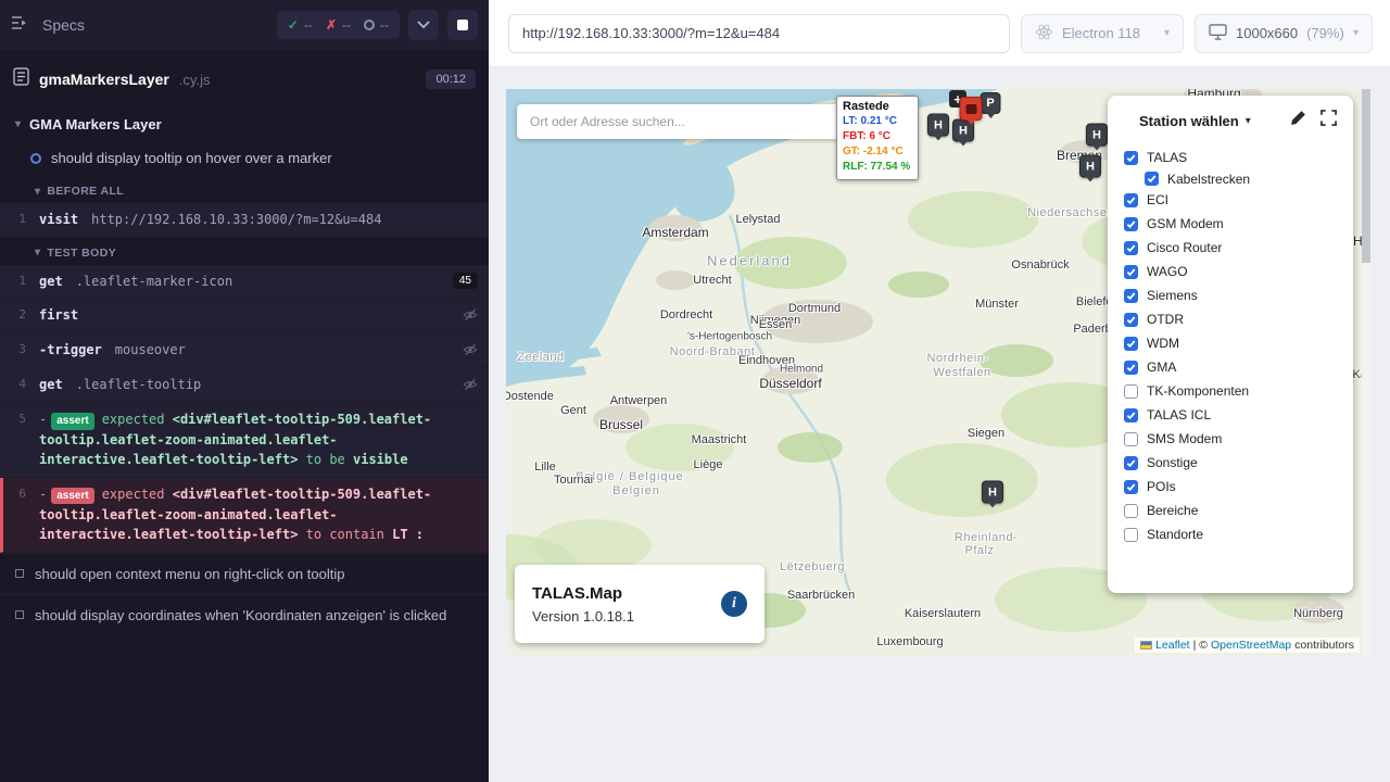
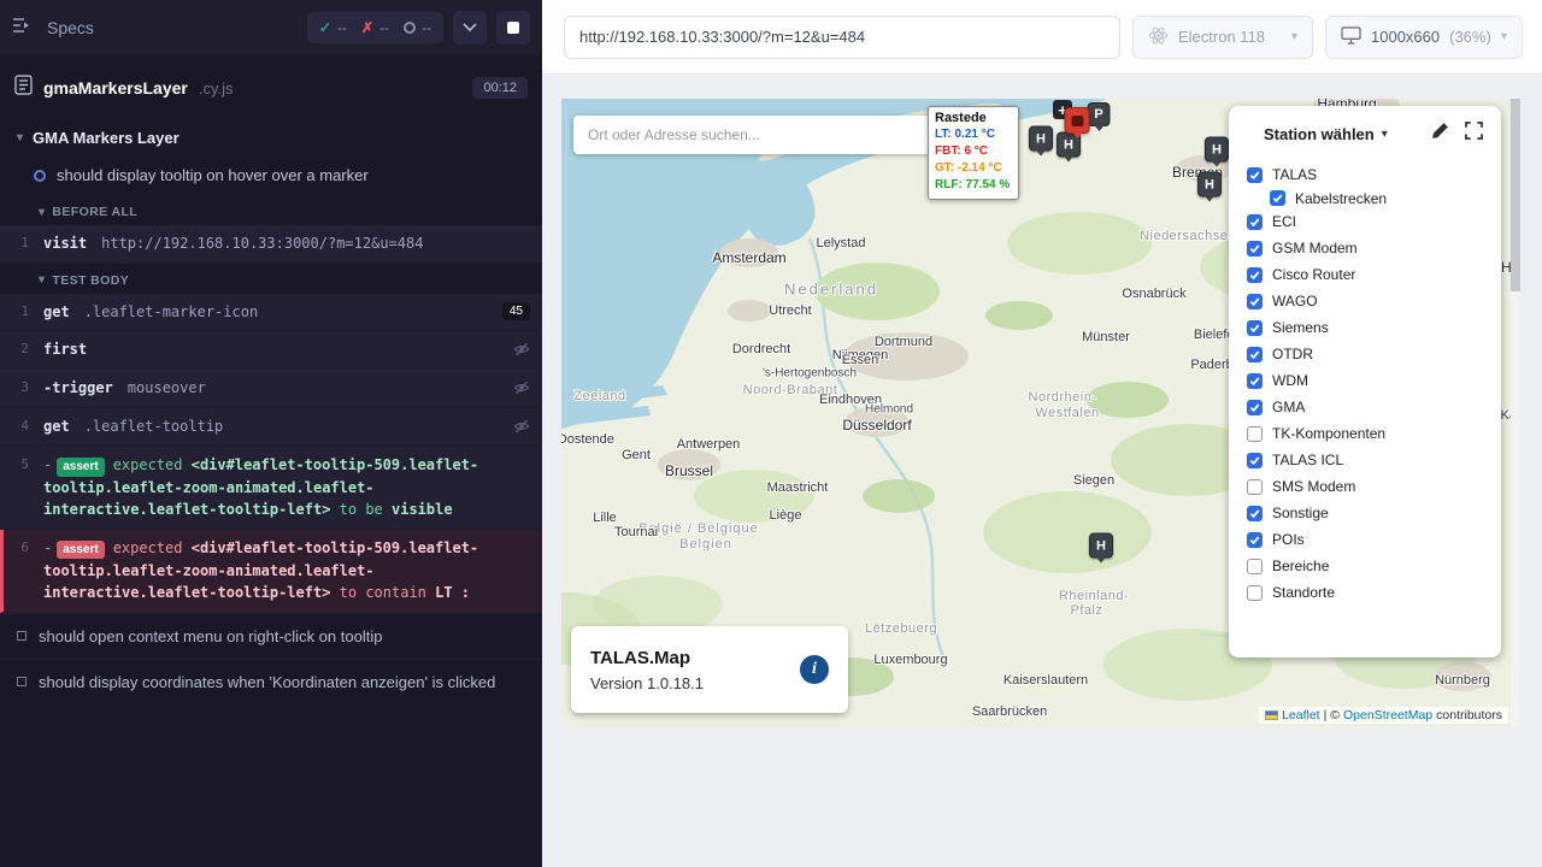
  Specs
  ✓
  --
  ✗
  --
  --
  gmaMarkersLayer
  .cy.js
  00:12
  ▾
  GMA Markers Layer
  should display tooltip on hover over a marker
  ▾
  BEFORE ALL
  1
  visit http://192.168.10.33:3000/?m=12&u=484
  ▾
  TEST BODY
  1
  get .leaflet-marker-icon
  45
  2
  first
  3
  -trigger mouseover
  4
  get .leaflet-tooltip
  5
  - assert expected <div#leaflet-tooltip-509.leaflet-tooltip.leaflet-zoom-animated.leaflet-interactive.leaflet-tooltip-left> to be visible
  6
  - assert expected <div#leaflet-tooltip-509.leaflet-tooltip.leaflet-zoom-animated.leaflet-interactive.leaflet-tooltip-left> to contain LT :
  should open context menu on right-click on tooltip
  should display coordinates when 'Koordinaten anzeigen' is clicked
  http://192.168.10.33:3000/?m=12&u=484
  Electron 118
  ▾
  1000x660
- (79%)
+ (36%)
  ▾
  Hamburg
  Niedersachse
  Lelystad
  Amsterdam
  Nederland
  Utrecht
  Dordrecht
  Nijmegen
  's-Hertogenbosch
  Noord-Brabant
  Eindhoven
  Helmond
  Osnabrück
  Münster
  Dortmund
  Essen
  Düsseldorf
  Nordrhein-
  Westfalen
  Siegen
  Zeeland
  Oostende
  Gent
  Antwerpen
  Brussel
  Maastricht
  Liège
  België / Belgique
  Belgien
  Lille
  Tournai
  Rheinland-
  Pfalz
  Lëtzebuerg
- Saarbrücken
+ Luxembourg
  Kaiserslautern
- Luxembourg
+ Saarbrücken
  Nürnberg
  +
  P
  H
  H
  H
  H
  H
  Ort oder Adresse suchen...
  Rastede
  LT: 0.21 °C
  FBT: 6 °C
  GT: -2.14 °C
  RLF: 77.54 %
  Station wählen
  ▾
  TALAS
  Kabelstrecken
  ECI
  GSM Modem
  Cisco Router
  WAGO
  Siemens
  OTDR
  WDM
  GMA
  TK-Komponenten
  TALAS ICL
  SMS Modem
  Sonstige
  POIs
  Bereiche
  Standorte
  TALAS.Map
  Version 1.0.18.1
  i
  Leaflet
  | ©
  OpenStreetMap
  contributors
